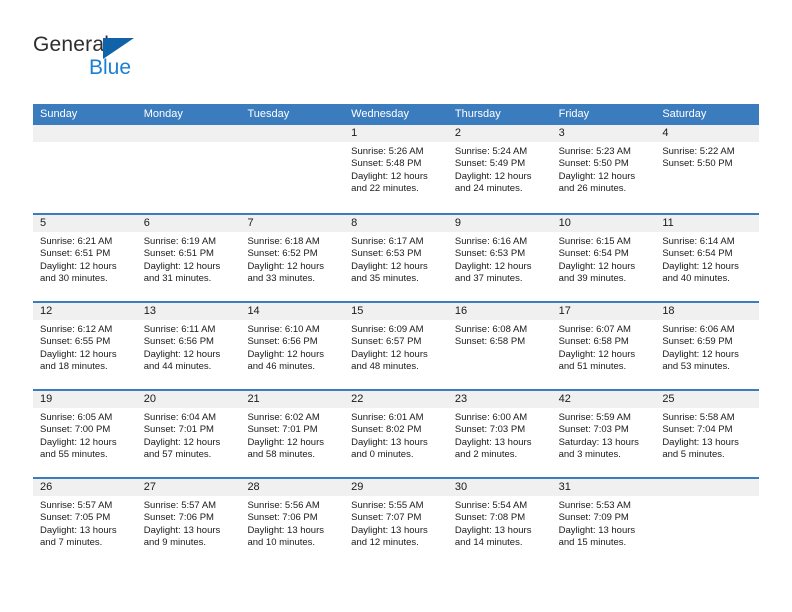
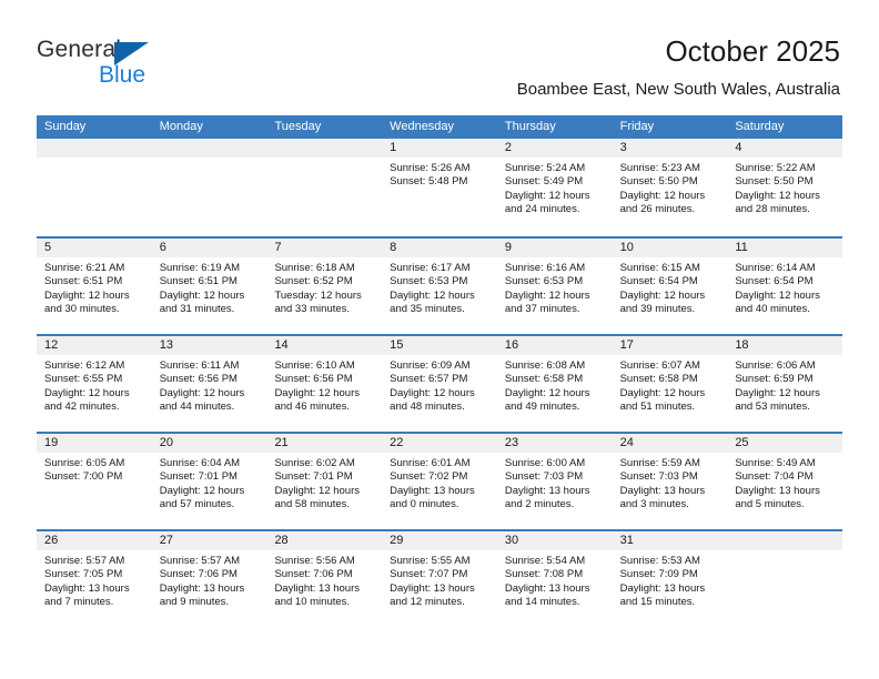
  General
  Blue
+ October 2025
+ Boambee East, New South Wales, Australia
  Sunday
  Monday
  Tuesday
  Wednesday
  Thursday
  Friday
  Saturday
  1
  Sunrise: 5:26 AM
  Sunset: 5:48 PM
- Daylight: 12 hours and 22 minutes.
  2
  Sunrise: 5:24 AM
  Sunset: 5:49 PM
  Daylight: 12 hours and 24 minutes.
  3
  Sunrise: 5:23 AM
  Sunset: 5:50 PM
  Daylight: 12 hours and 26 minutes.
  4
  Sunrise: 5:22 AM
  Sunset: 5:50 PM
+ Daylight: 12 hours and 28 minutes.
  5
  Sunrise: 6:21 AM
  Sunset: 6:51 PM
  Daylight: 12 hours and 30 minutes.
  6
  Sunrise: 6:19 AM
  Sunset: 6:51 PM
  Daylight: 12 hours and 31 minutes.
  7
  Sunrise: 6:18 AM
  Sunset: 6:52 PM
- Daylight: 12 hours and 33 minutes.
+ Tuesday: 12 hours and 33 minutes.
  8
  Sunrise: 6:17 AM
  Sunset: 6:53 PM
  Daylight: 12 hours and 35 minutes.
  9
  Sunrise: 6:16 AM
  Sunset: 6:53 PM
  Daylight: 12 hours and 37 minutes.
  10
  Sunrise: 6:15 AM
  Sunset: 6:54 PM
  Daylight: 12 hours and 39 minutes.
  11
  Sunrise: 6:14 AM
  Sunset: 6:54 PM
  Daylight: 12 hours and 40 minutes.
  12
  Sunrise: 6:12 AM
  Sunset: 6:55 PM
- Daylight: 12 hours and 18 minutes.
+ Daylight: 12 hours and 42 minutes.
  13
  Sunrise: 6:11 AM
  Sunset: 6:56 PM
  Daylight: 12 hours and 44 minutes.
  14
  Sunrise: 6:10 AM
  Sunset: 6:56 PM
  Daylight: 12 hours and 46 minutes.
  15
  Sunrise: 6:09 AM
  Sunset: 6:57 PM
  Daylight: 12 hours and 48 minutes.
  16
  Sunrise: 6:08 AM
  Sunset: 6:58 PM
+ Daylight: 12 hours and 49 minutes.
  17
  Sunrise: 6:07 AM
  Sunset: 6:58 PM
  Daylight: 12 hours and 51 minutes.
  18
  Sunrise: 6:06 AM
  Sunset: 6:59 PM
  Daylight: 12 hours and 53 minutes.
  19
  Sunrise: 6:05 AM
  Sunset: 7:00 PM
- Daylight: 12 hours and 55 minutes.
  20
  Sunrise: 6:04 AM
  Sunset: 7:01 PM
  Daylight: 12 hours and 57 minutes.
  21
  Sunrise: 6:02 AM
  Sunset: 7:01 PM
  Daylight: 12 hours and 58 minutes.
  22
  Sunrise: 6:01 AM
- Sunset: 8:02 PM
+ Sunset: 7:02 PM
  Daylight: 13 hours and 0 minutes.
  23
  Sunrise: 6:00 AM
  Sunset: 7:03 PM
  Daylight: 13 hours and 2 minutes.
- 42
+ 24
  Sunrise: 5:59 AM
  Sunset: 7:03 PM
- Saturday: 13 hours and 3 minutes.
+ Daylight: 13 hours and 3 minutes.
  25
- Sunrise: 5:58 AM
+ Sunrise: 5:49 AM
  Sunset: 7:04 PM
  Daylight: 13 hours and 5 minutes.
  26
  Sunrise: 5:57 AM
  Sunset: 7:05 PM
  Daylight: 13 hours and 7 minutes.
  27
  Sunrise: 5:57 AM
  Sunset: 7:06 PM
  Daylight: 13 hours and 9 minutes.
  28
  Sunrise: 5:56 AM
  Sunset: 7:06 PM
  Daylight: 13 hours and 10 minutes.
  29
  Sunrise: 5:55 AM
  Sunset: 7:07 PM
  Daylight: 13 hours and 12 minutes.
  30
  Sunrise: 5:54 AM
  Sunset: 7:08 PM
  Daylight: 13 hours and 14 minutes.
  31
  Sunrise: 5:53 AM
  Sunset: 7:09 PM
  Daylight: 13 hours and 15 minutes.
